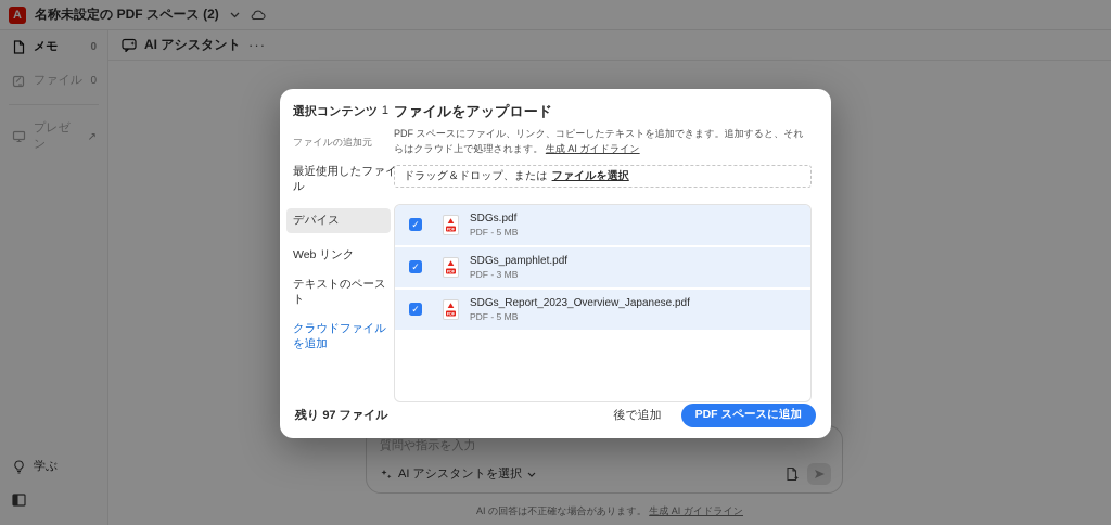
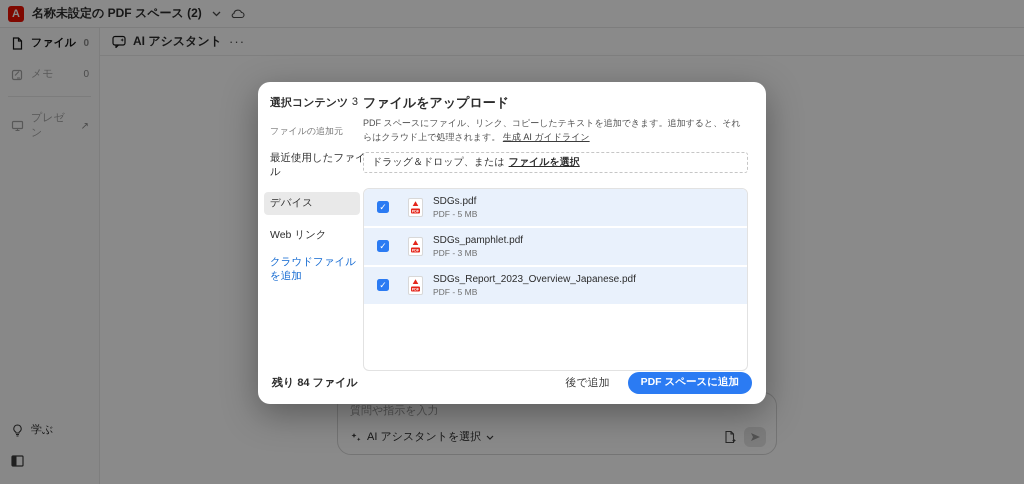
  A
  名称未設定の PDF スペース (2)
- メモ
+ ファイル
  0
- ファイル
+ メモ
  0
  プレゼン
  ↗
  学ぶ
  AI アシスタント
  ···
  質問や指示を入力
  AI アシスタントを選択
- AI の回答は不正確な場合があります。 生成 AI ガイドライン
  選択コンテンツ
- 1
+ 3
  ファイルの追加元
  最近使用したファイル
  デバイス
  Web リンク
- テキストのペースト
  クラウドファイルを追加
  ファイルをアップロード
  PDF スペースにファイル、リンク、コピーしたテキストを追加できます。追加すると、それらはクラウド上で処理されます。 生成 AI ガイドライン
  ドラッグ＆ドロップ、または
  ファイルを選択
  ✓
  SDGs.pdf
  PDF - 5 MB
  ✓
  SDGs_pamphlet.pdf
  PDF - 3 MB
  ✓
  SDGs_Report_2023_Overview_Japanese.pdf
  PDF - 5 MB
- 残り 97 ファイル
+ 残り 84 ファイル
  後で追加
  PDF スペースに追加
